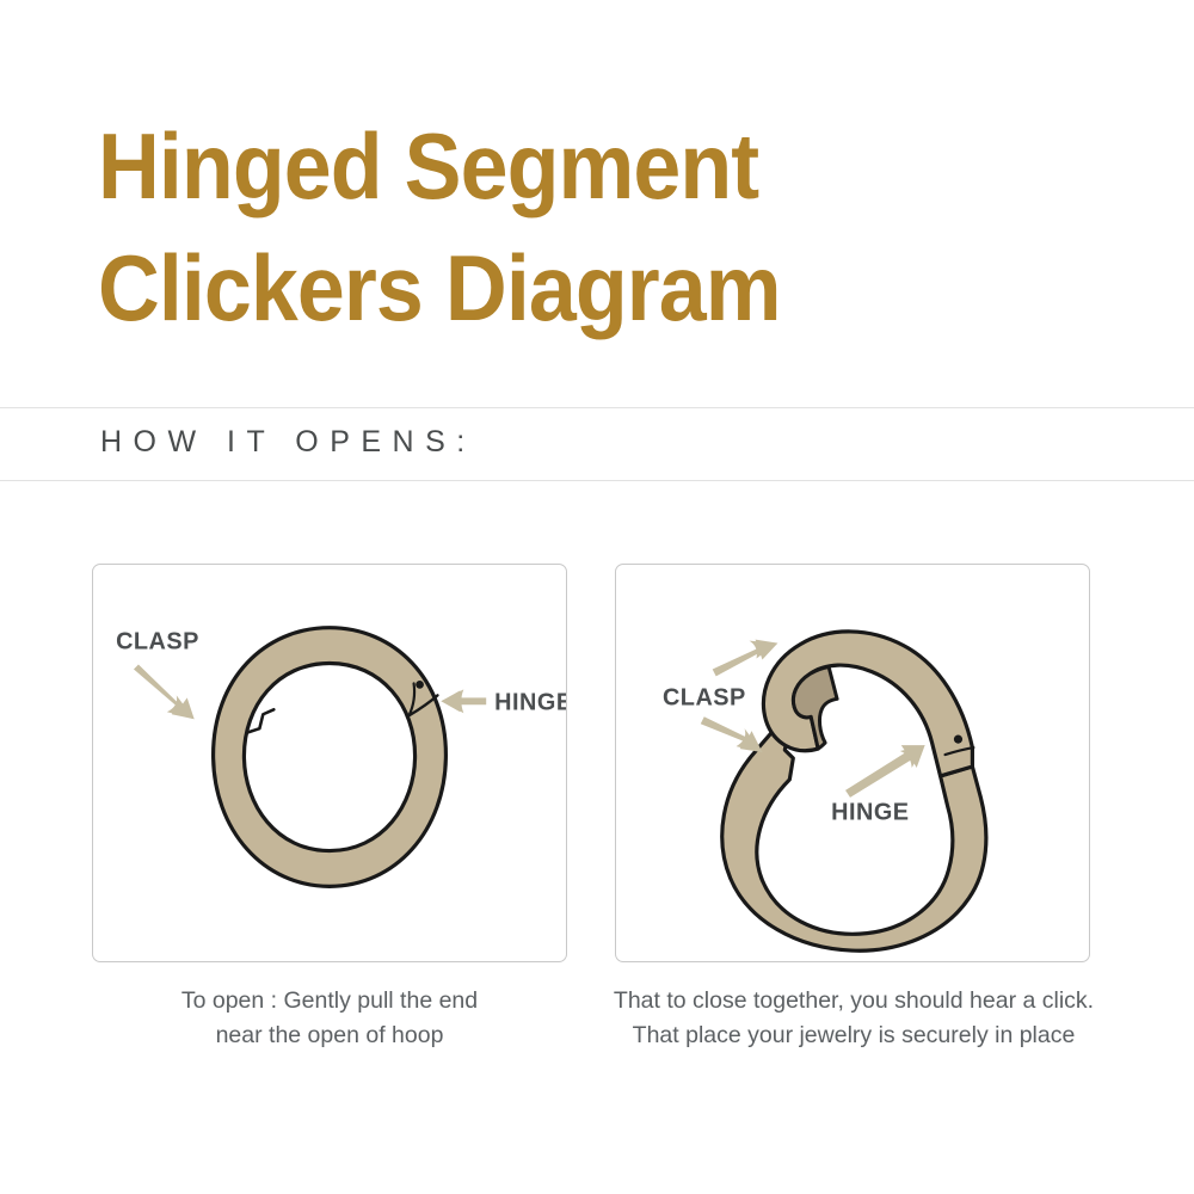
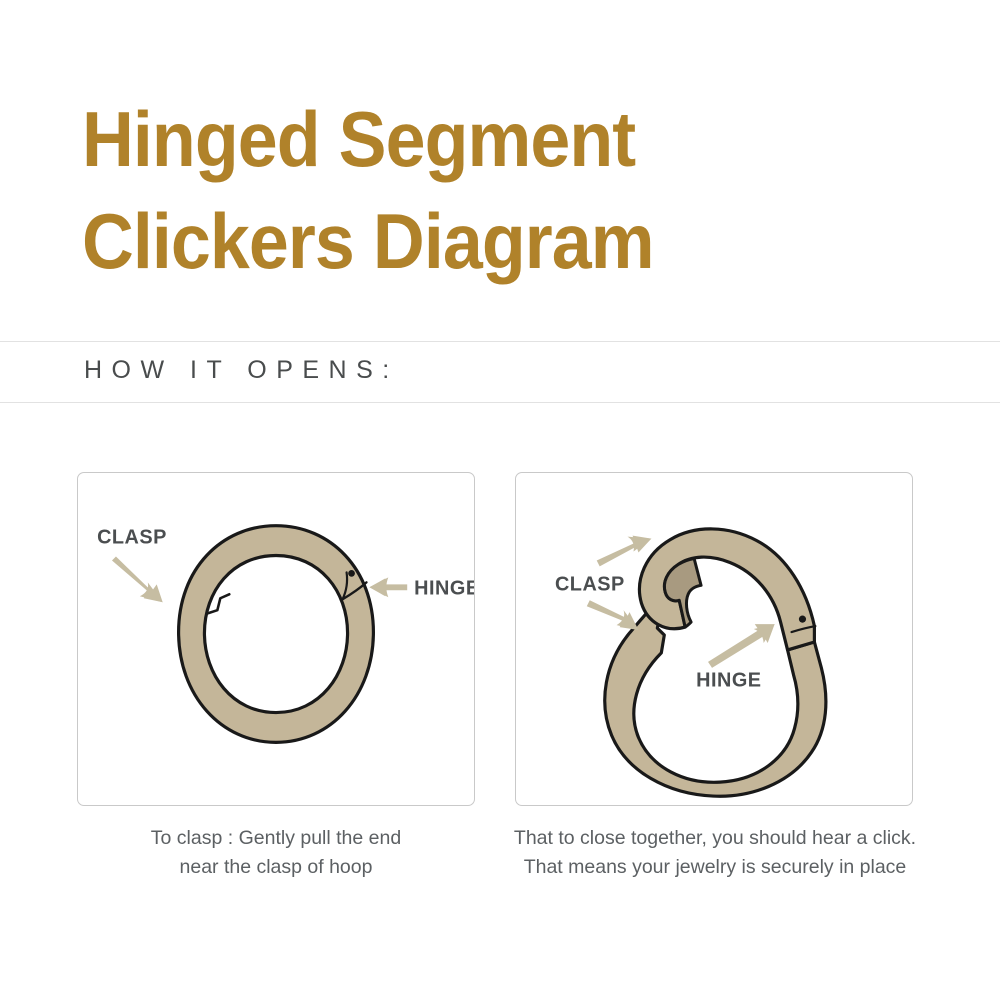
  Hinged Segment
  Clickers Diagram
  HOW IT OPENS:
  CLASP
  HINGE
  CLASP
  HINGE
- To open : Gently pull the end
+ To clasp : Gently pull the end
- near the open of hoop
+ near the clasp of hoop
  That to close together, you should hear a click.
- That place your jewelry is securely in place
+ That means your jewelry is securely in place
